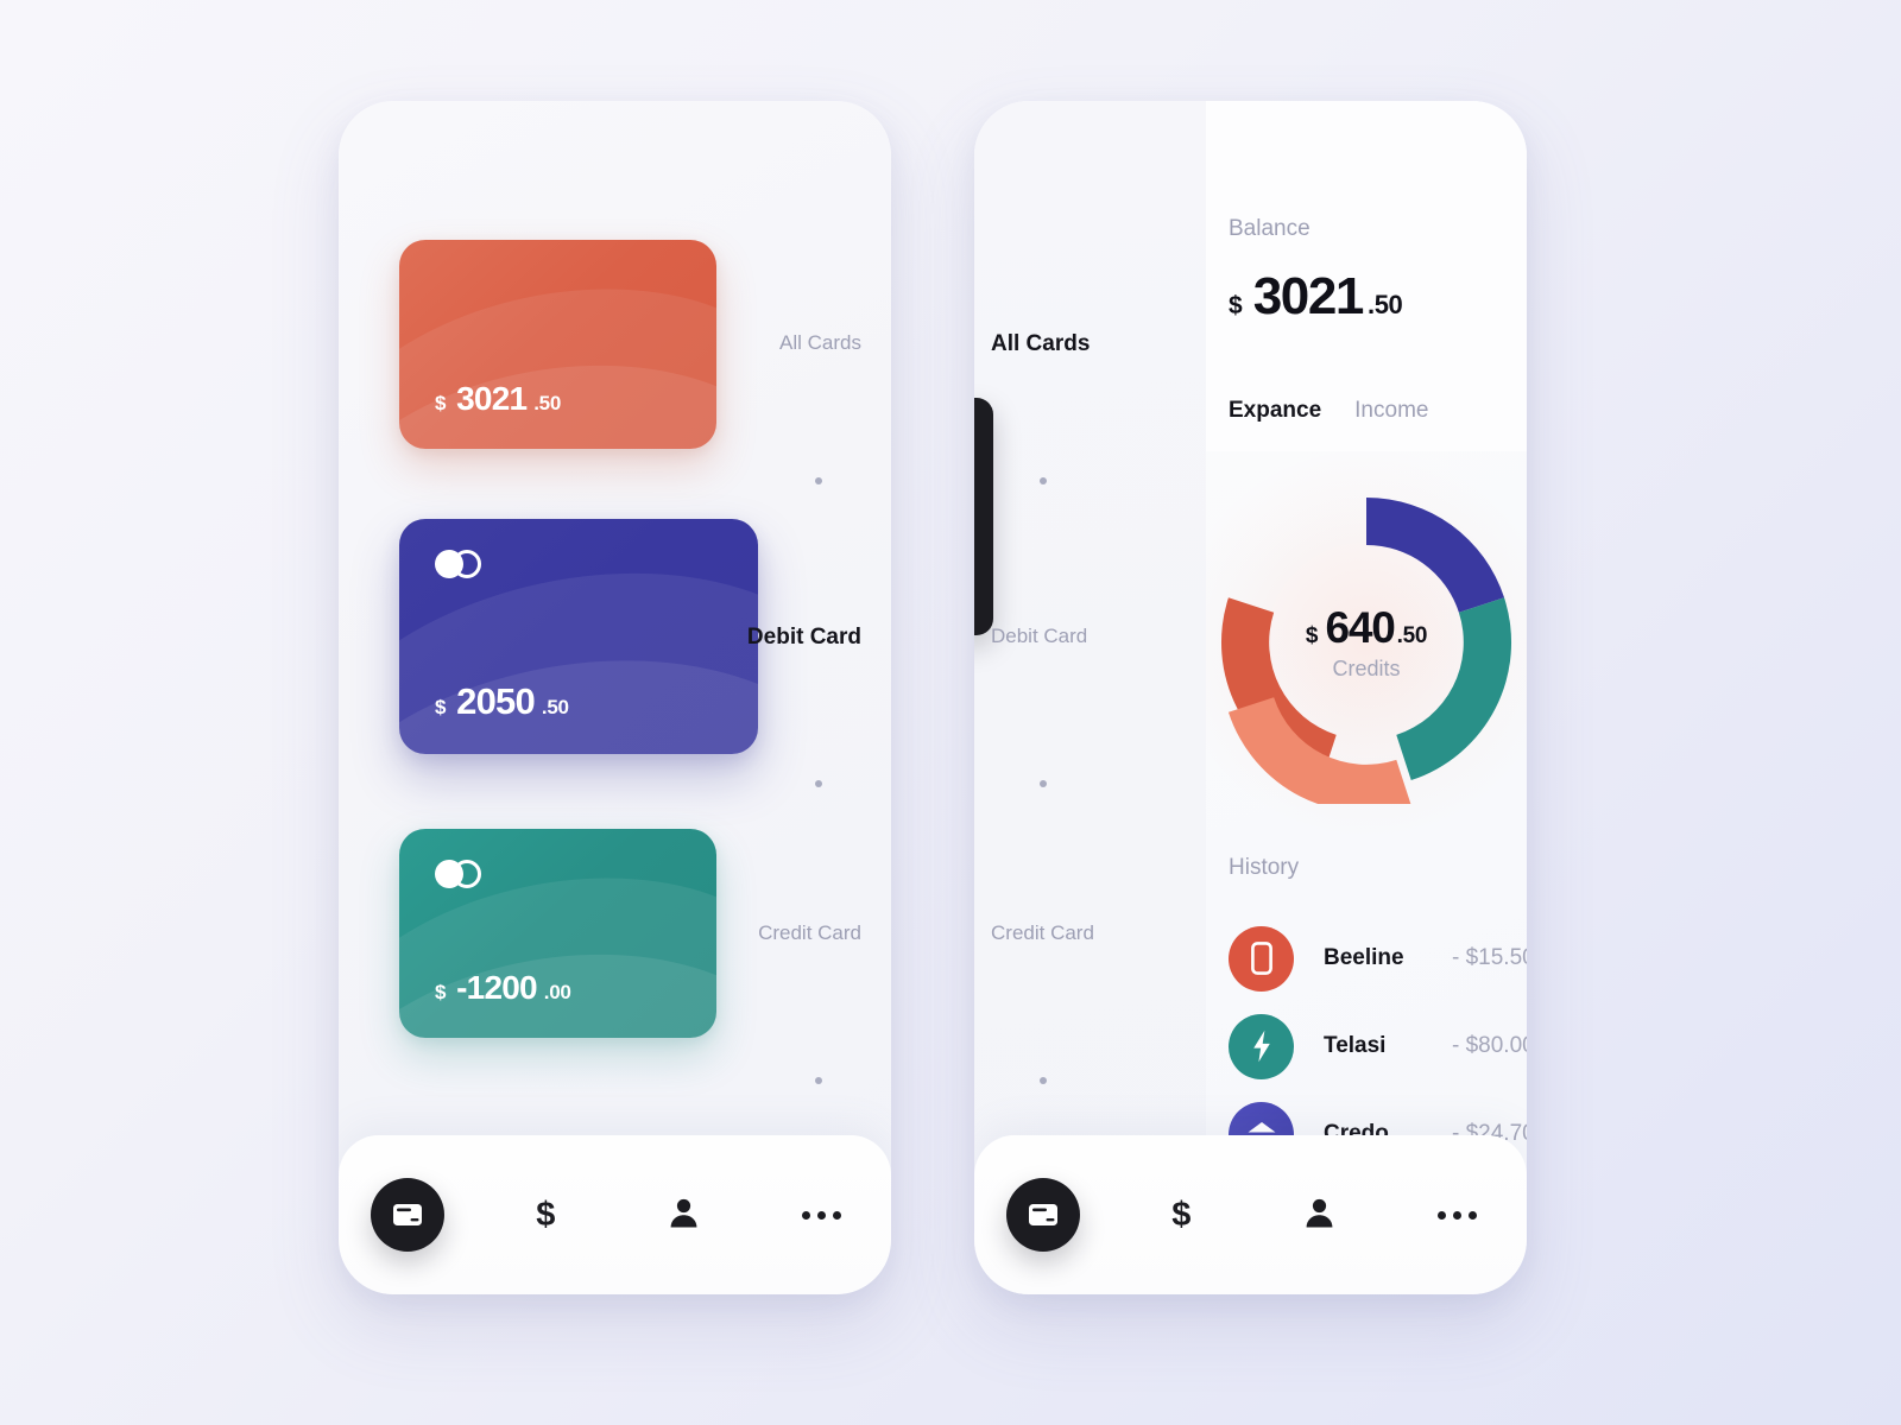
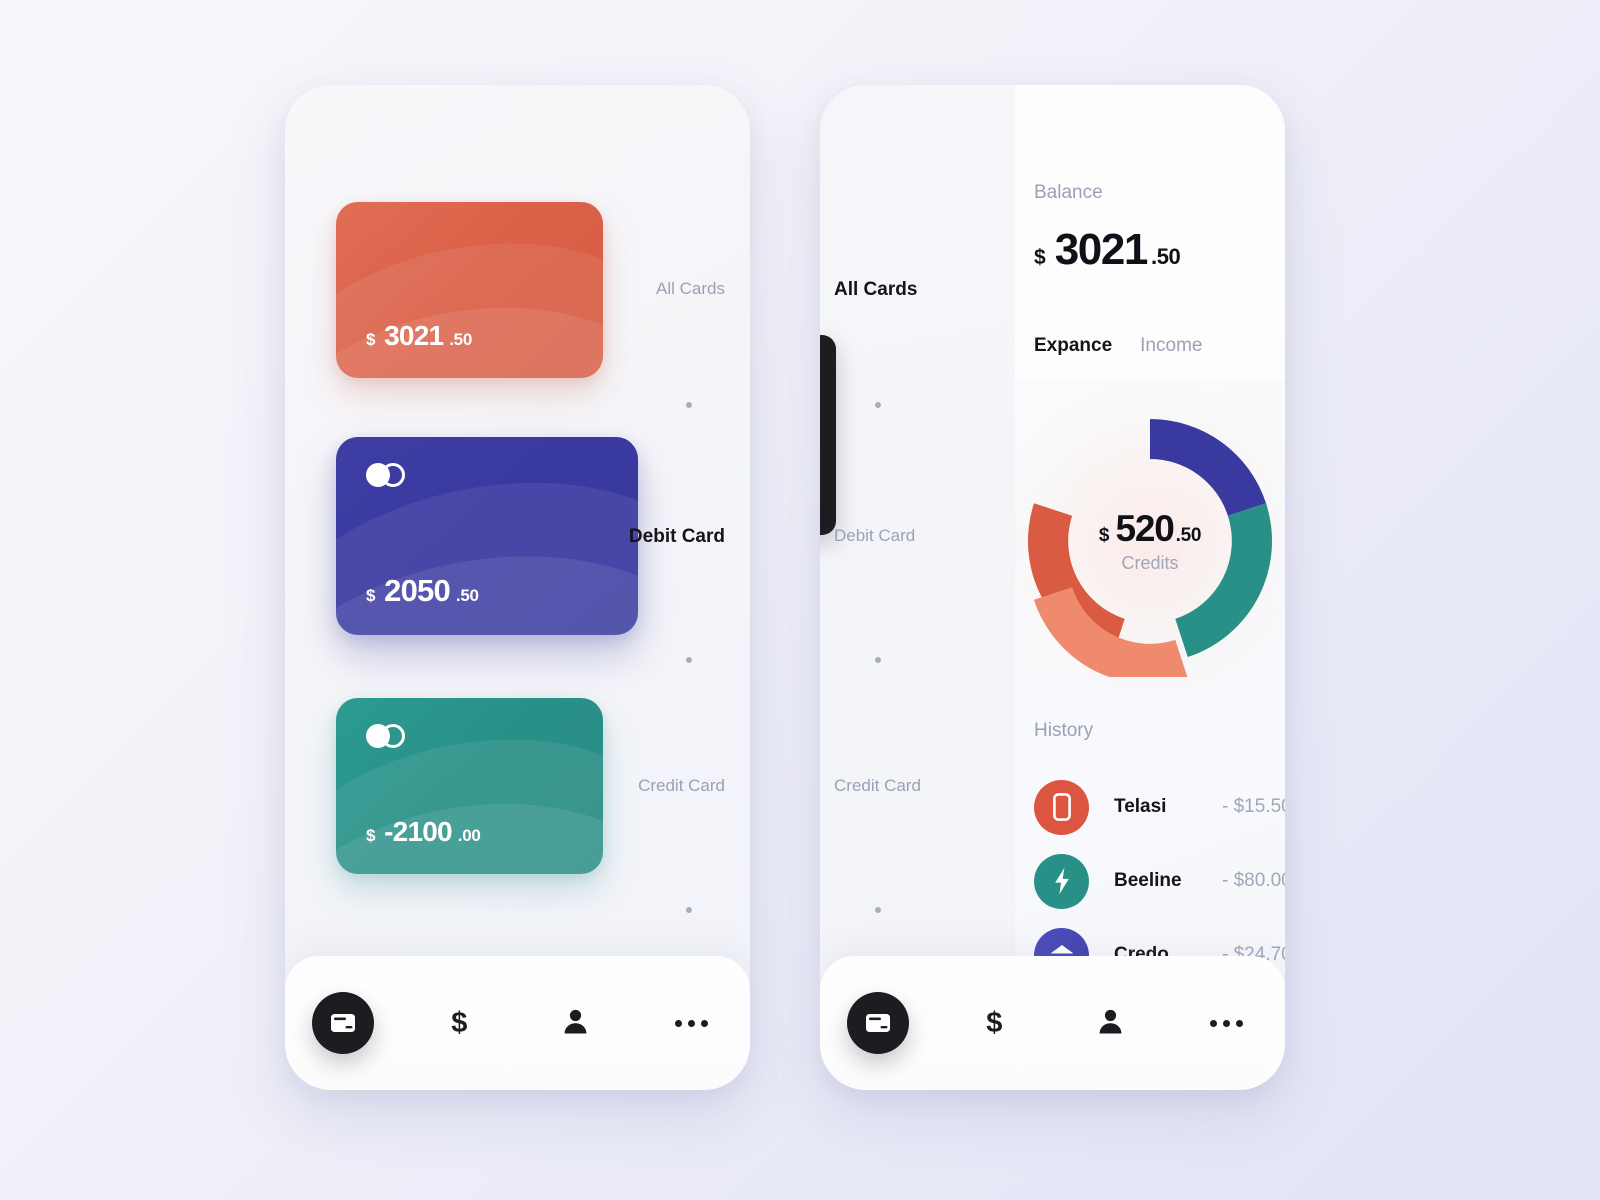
  $
  3021
  .50
  $
  2050
  .50
  $
- -1200
+ -2100
  .00
  All Cards
  Debit Card
  Credit Card
  $
  All Cards
  Debit Card
  Credit Card
  Balance
  $
  3021
  .50
  Expance
  Income
  $
- 640
+ 520
  .50
  Credits
  History
- Beeline
+ Telasi
  - $15.5
- Telasi
+ Beeline
  - $80.0
  Credo
  - $24.7
  $
